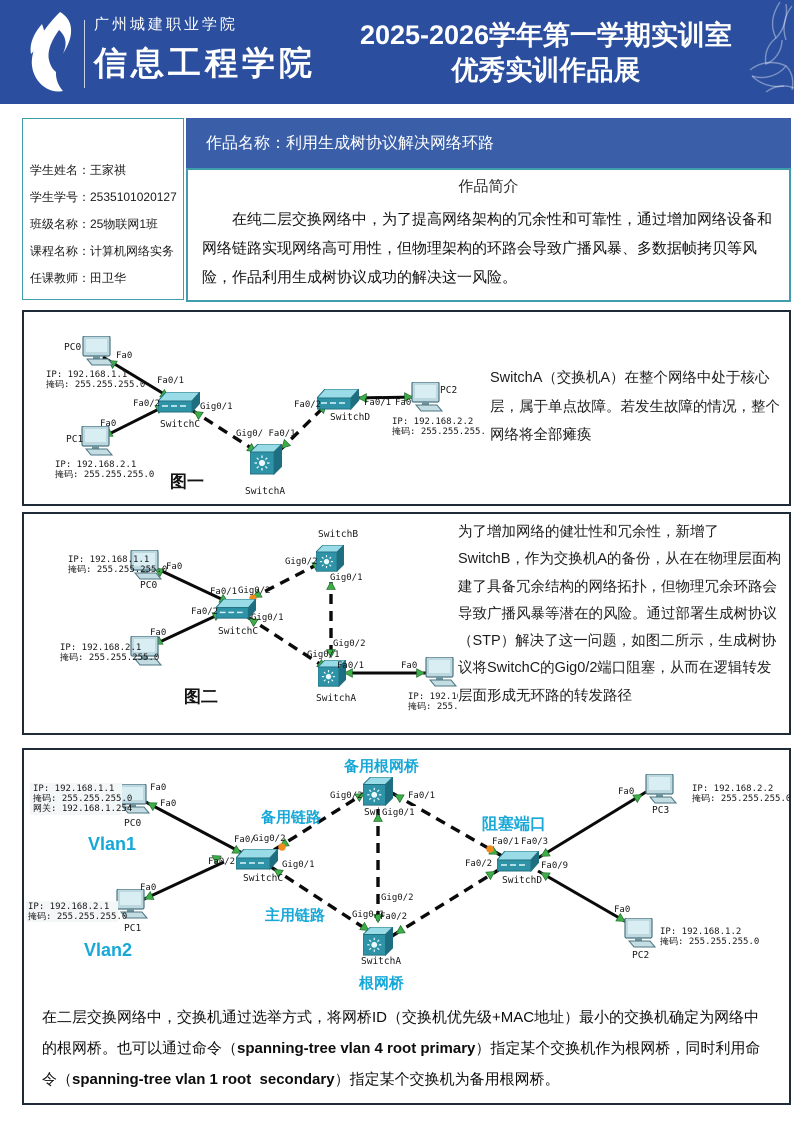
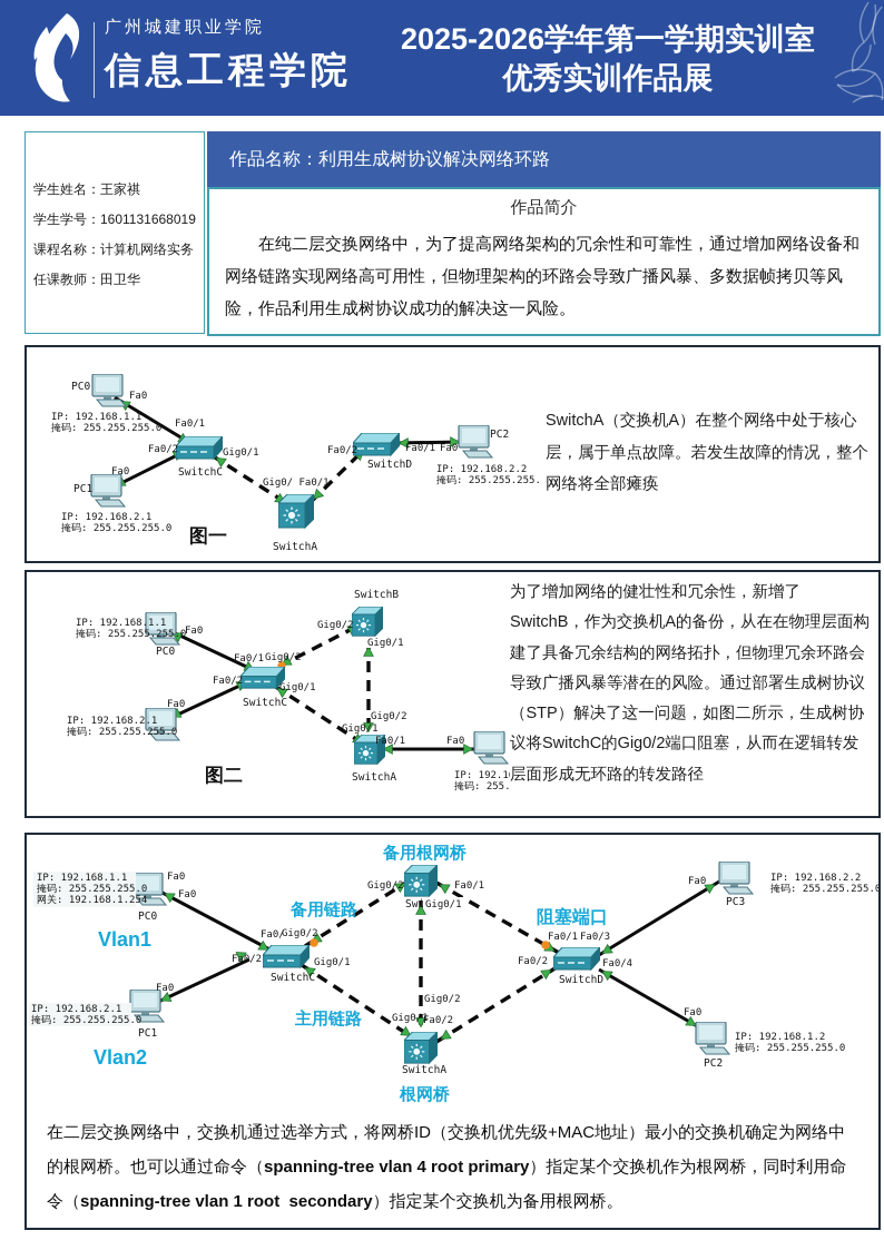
  广州城建职业学院
  信息工程学院
  2025-2026学年第一学期实训室
  优秀实训作品展
  学生姓名：王家祺
- 学生学号：2535101020127
+ 学生学号：1601131668019
- 班级名称：25物联网1班
  课程名称：计算机网络实务
  任课教师：田卫华
  作品名称：利用生成树协议解决网络环路
  作品简介
  在纯二层交换网络中，为了提高网络架构的冗余性和可靠性，通过增加网络设备和网络链路实现网络高可用性，但物理架构的环路会导致广播风暴、多数据帧拷贝等风险，作品利用生成树协议成功的解决这一风险。
  PC0
  Fa0
  IP: 192.168.1.1
  掩码: 255.255.255.0
  Fa0/1
  Fa0/2
  SwitchC
  Gig0/1
  PC1
  Fa0
  IP: 192.168.2.1
  掩码: 255.255.255.0
  图一
  Gig0/ Fa0/1
  SwitchA
  Fa0/2
  SwitchD
  Fa0/1
  PC2
  Fa0
  IP: 192.168.2.2
  掩码: 255.255.255.
  SwitchA（交换机A）在整个网络中处于核心层，属于单点故障。若发生故障的情况，整个网络将全部瘫痪
  IP: 192.168.1.1
  掩码: 255.255.255.0
  PC0
  Fa0
  Fa0/1
  Gig0/2
  Fa0/2
  SwitchC
  Gig0/1
  Fa0
  IP: 192.168.2.1
  掩码: 255.255.255.0
  SwitchB
  Gig0/2
  Gig0/1
  Gig0/2
  Gig0/1
  SwitchA
  Fa0/1
  Fa0
  图二
  为了增加网络的健壮性和冗余性，新增了SwitchB，作为交换机A的备份，从在在物理层面构建了具备冗余结构的网络拓扑，但物理冗余环路会导致广播风暴等潜在的风险。通过部署生成树协议（STP）解决了这一问题，如图二所示，生成树协议将SwitchC的Gig0/2端口阻塞，从而在逻辑转发层面形成无环路的转发路径
  备用根网桥
  IP: 192.168.1.1
  掩码: 255.255.255.0
  网关: 192.168.1.254
  Fa0
  Fa0
  PC0
  Vlan1
  备用链路
  Fa0/
  Gig0/2
  Fa0/2
  SwitchC
  Gig0/1
  Fa0
  PC1
  IP: 192.168.2.1
  掩码: 255.255.255.0
  Vlan2
  主用链路
  Gig0/2
  Gig0/1
  Fa0/1
  Gig0/2
  Gig0/1
  Fa0/2
  SwitchA
  根网桥
  阻塞端口
  Fa0/1
  Fa0/3
  Fa0/2
  SwitchD
- Fa0/9
+ Fa0/4
  Fa0
  PC3
  IP: 192.168.2.2
  掩码: 255.255.255.0
  Fa0
  PC2
  IP: 192.168.1.2
  掩码: 255.255.255.0
  在二层交换网络中，交换机通过选举方式，将网桥ID（交换机优先级+MAC地址）最小的交换机确定为网络中的根网桥。也可以通过命令（spanning-tree vlan 4 root primary）指定某个交换机作为根网桥，同时利用命令（spanning-tree vlan 1 root secondary）指定某个交换机为备用根网桥。
